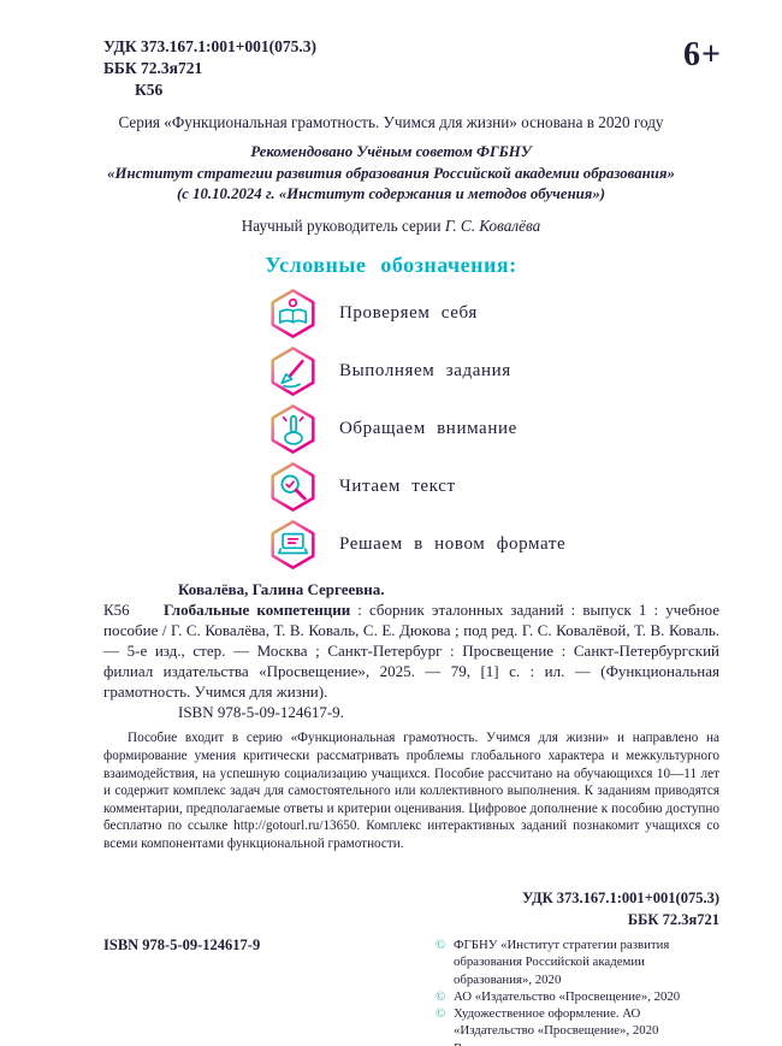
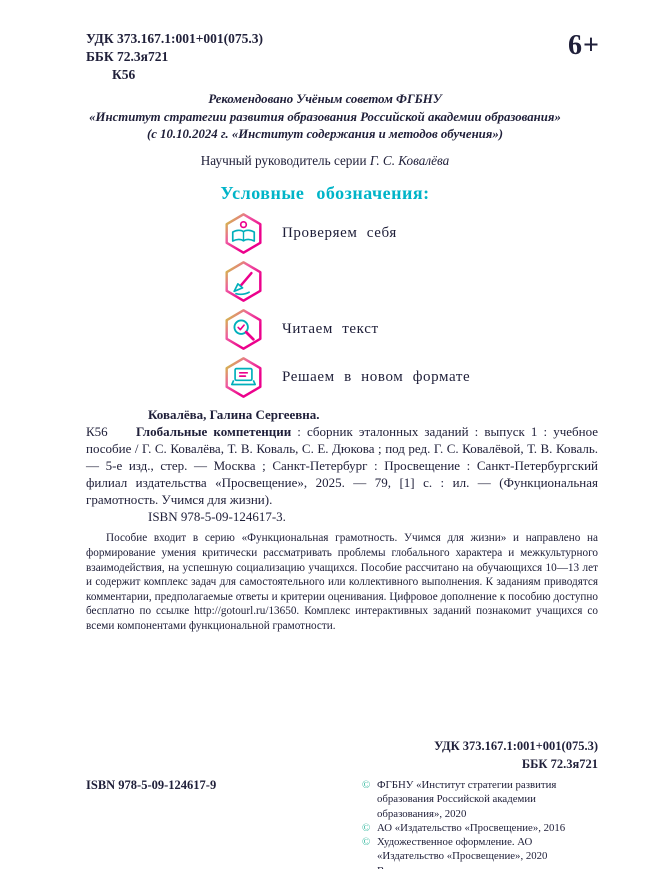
  УДК 373.167.1:001+001(075.3)
  ББК 72.3я721
  К56
  6+
- Серия «Функциональная грамотность. Учимся для жизни» основана в 2020 году
  Рекомендовано Учёным советом ФГБНУ
  «Институт стратегии развития образования Российской академии образования»
  (с 10.10.2024 г. «Институт содержания и методов обучения»)
  Научный руководитель серии Г. С. Ковалёва
  Условные обозначения:
  Проверяем себя
- Выполняем задания
- Обращаем внимание
  Читаем текст
  Решаем в новом формате
  Ковалёва, Галина Сергеевна.
  К56 Глобальные компетенции : сборник эталонных заданий : выпуск 1 : учебное пособие / Г. С. Ковалёва, Т. В. Коваль, С. Е. Дюкова ; под ред. Г. С. Ковалёвой, Т. В. Коваль. — 5-е изд., стер. — Москва ; Санкт-Петербург : Просвещение : Санкт-Петербургский филиал издательства «Просвещение», 2025. — 79, [1] с. : ил. — (Функциональная грамотность. Учимся для жизни).
- ISBN 978-5-09-124617-9.
+ ISBN 978-5-09-124617-3.
- Пособие входит в серию «Функциональная грамотность. Учимся для жизни» и направлено на формирование умения критически рассматривать проблемы глобального характера и межкультурного взаимодействия, на успешную социализацию учащихся. Пособие рассчитано на обучающихся 10—11 лет и содержит комплекс задач для самостоятельного или коллективного выполнения. К заданиям приводятся комментарии, предполагаемые ответы и критерии оценивания. Цифровое дополнение к пособию доступно бесплатно по ссылке http://gotourl.ru/13650. Комплекс интерактивных заданий познакомит учащихся со всеми компонентами функциональной грамотности.
+ Пособие входит в серию «Функциональная грамотность. Учимся для жизни» и направлено на формирование умения критически рассматривать проблемы глобального характера и межкультурного взаимодействия, на успешную социализацию учащихся. Пособие рассчитано на обучающихся 10—13 лет и содержит комплекс задач для самостоятельного или коллективного выполнения. К заданиям приводятся комментарии, предполагаемые ответы и критерии оценивания. Цифровое дополнение к пособию доступно бесплатно по ссылке http://gotourl.ru/13650. Комплекс интерактивных заданий познакомит учащихся со всеми компонентами функциональной грамотности.
  УДК 373.167.1:001+001(075.3)
  ББК 72.3я721
  ISBN 978-5-09-124617-9
  ©
  ФГБНУ «Институт стратегии развития образования Российской академии образования», 2020
  ©
- АО «Издательство «Просвещение», 2020
+ АО «Издательство «Просвещение», 2016
  ©
  Художественное оформление. АО «Издательство «Просвещение», 2020
